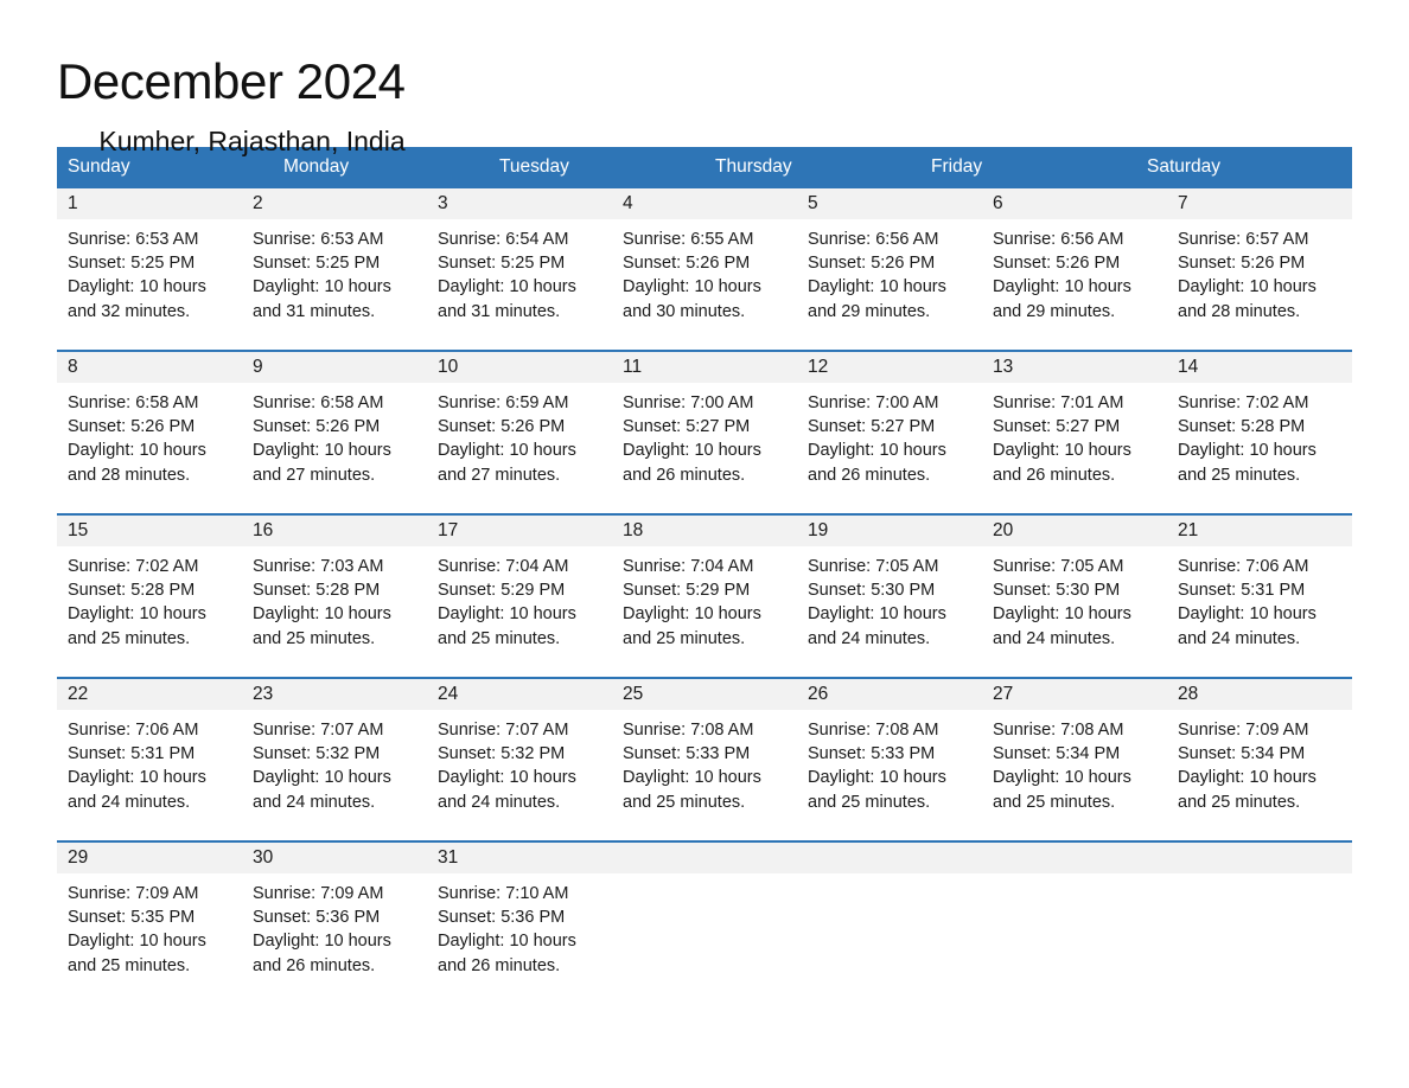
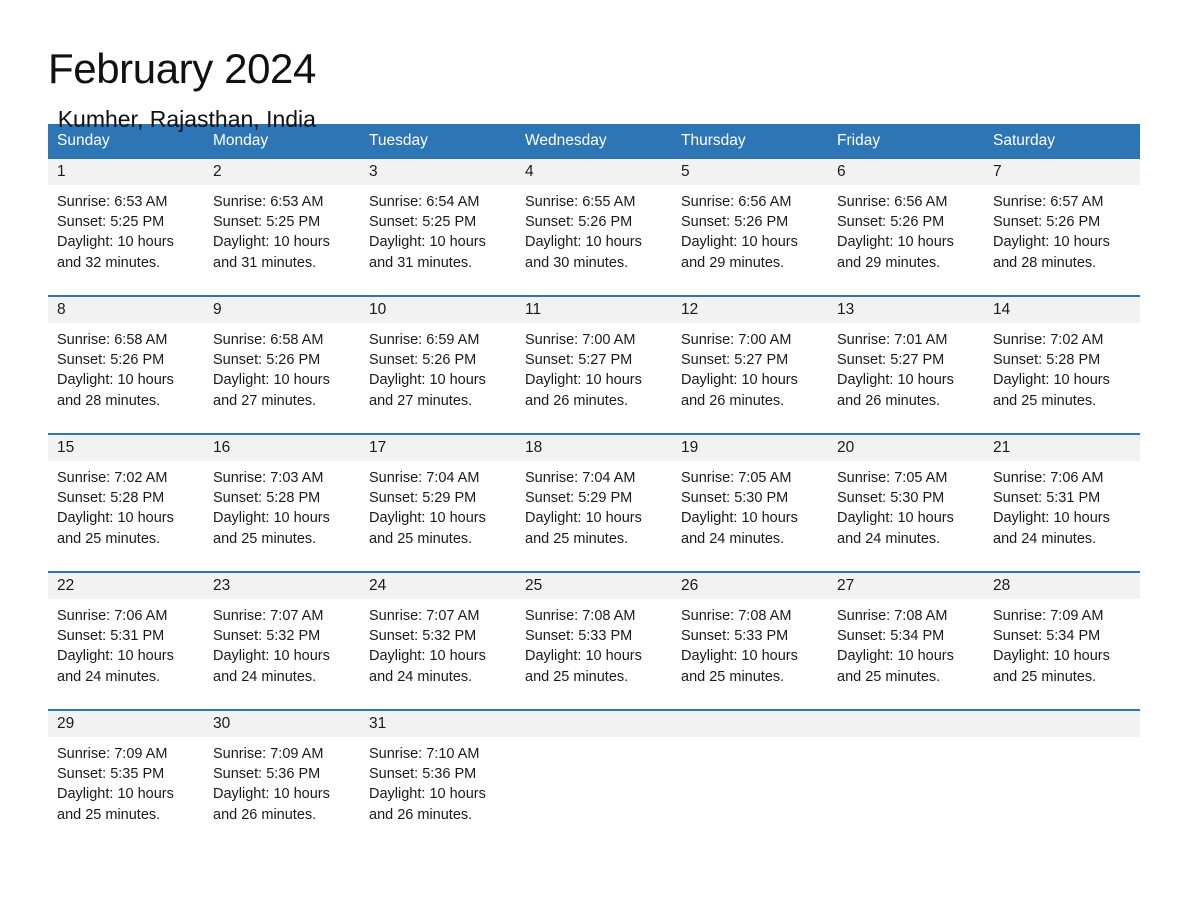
- December 2024
+ February 2024
  Kumher, Rajasthan, India
  Sunday
  Monday
  Tuesday
+ Wednesday
  Thursday
  Friday
  Saturday
  1
  Sunrise: 6:53 AM
  Sunset: 5:25 PM
  Daylight: 10 hours
  and 32 minutes.
  2
  Sunrise: 6:53 AM
  Sunset: 5:25 PM
  Daylight: 10 hours
  and 31 minutes.
  3
  Sunrise: 6:54 AM
  Sunset: 5:25 PM
  Daylight: 10 hours
  and 31 minutes.
  4
  Sunrise: 6:55 AM
  Sunset: 5:26 PM
  Daylight: 10 hours
  and 30 minutes.
  5
  Sunrise: 6:56 AM
  Sunset: 5:26 PM
  Daylight: 10 hours
  and 29 minutes.
  6
  Sunrise: 6:56 AM
  Sunset: 5:26 PM
  Daylight: 10 hours
  and 29 minutes.
  7
  Sunrise: 6:57 AM
  Sunset: 5:26 PM
  Daylight: 10 hours
  and 28 minutes.
  8
  Sunrise: 6:58 AM
  Sunset: 5:26 PM
  Daylight: 10 hours
  and 28 minutes.
  9
  Sunrise: 6:58 AM
  Sunset: 5:26 PM
  Daylight: 10 hours
  and 27 minutes.
  10
  Sunrise: 6:59 AM
  Sunset: 5:26 PM
  Daylight: 10 hours
  and 27 minutes.
  11
  Sunrise: 7:00 AM
  Sunset: 5:27 PM
  Daylight: 10 hours
  and 26 minutes.
  12
  Sunrise: 7:00 AM
  Sunset: 5:27 PM
  Daylight: 10 hours
  and 26 minutes.
  13
  Sunrise: 7:01 AM
  Sunset: 5:27 PM
  Daylight: 10 hours
  and 26 minutes.
  14
  Sunrise: 7:02 AM
  Sunset: 5:28 PM
  Daylight: 10 hours
  and 25 minutes.
  15
  Sunrise: 7:02 AM
  Sunset: 5:28 PM
  Daylight: 10 hours
  and 25 minutes.
  16
  Sunrise: 7:03 AM
  Sunset: 5:28 PM
  Daylight: 10 hours
  and 25 minutes.
  17
  Sunrise: 7:04 AM
  Sunset: 5:29 PM
  Daylight: 10 hours
  and 25 minutes.
  18
  Sunrise: 7:04 AM
  Sunset: 5:29 PM
  Daylight: 10 hours
  and 25 minutes.
  19
  Sunrise: 7:05 AM
  Sunset: 5:30 PM
  Daylight: 10 hours
  and 24 minutes.
  20
  Sunrise: 7:05 AM
  Sunset: 5:30 PM
  Daylight: 10 hours
  and 24 minutes.
  21
  Sunrise: 7:06 AM
  Sunset: 5:31 PM
  Daylight: 10 hours
  and 24 minutes.
  22
  Sunrise: 7:06 AM
  Sunset: 5:31 PM
  Daylight: 10 hours
  and 24 minutes.
  23
  Sunrise: 7:07 AM
  Sunset: 5:32 PM
  Daylight: 10 hours
  and 24 minutes.
  24
  Sunrise: 7:07 AM
  Sunset: 5:32 PM
  Daylight: 10 hours
  and 24 minutes.
  25
  Sunrise: 7:08 AM
  Sunset: 5:33 PM
  Daylight: 10 hours
  and 25 minutes.
  26
  Sunrise: 7:08 AM
  Sunset: 5:33 PM
  Daylight: 10 hours
  and 25 minutes.
  27
  Sunrise: 7:08 AM
  Sunset: 5:34 PM
  Daylight: 10 hours
  and 25 minutes.
  28
  Sunrise: 7:09 AM
  Sunset: 5:34 PM
  Daylight: 10 hours
  and 25 minutes.
  29
  Sunrise: 7:09 AM
  Sunset: 5:35 PM
  Daylight: 10 hours
  and 25 minutes.
  30
  Sunrise: 7:09 AM
  Sunset: 5:36 PM
  Daylight: 10 hours
  and 26 minutes.
  31
  Sunrise: 7:10 AM
  Sunset: 5:36 PM
  Daylight: 10 hours
  and 26 minutes.
